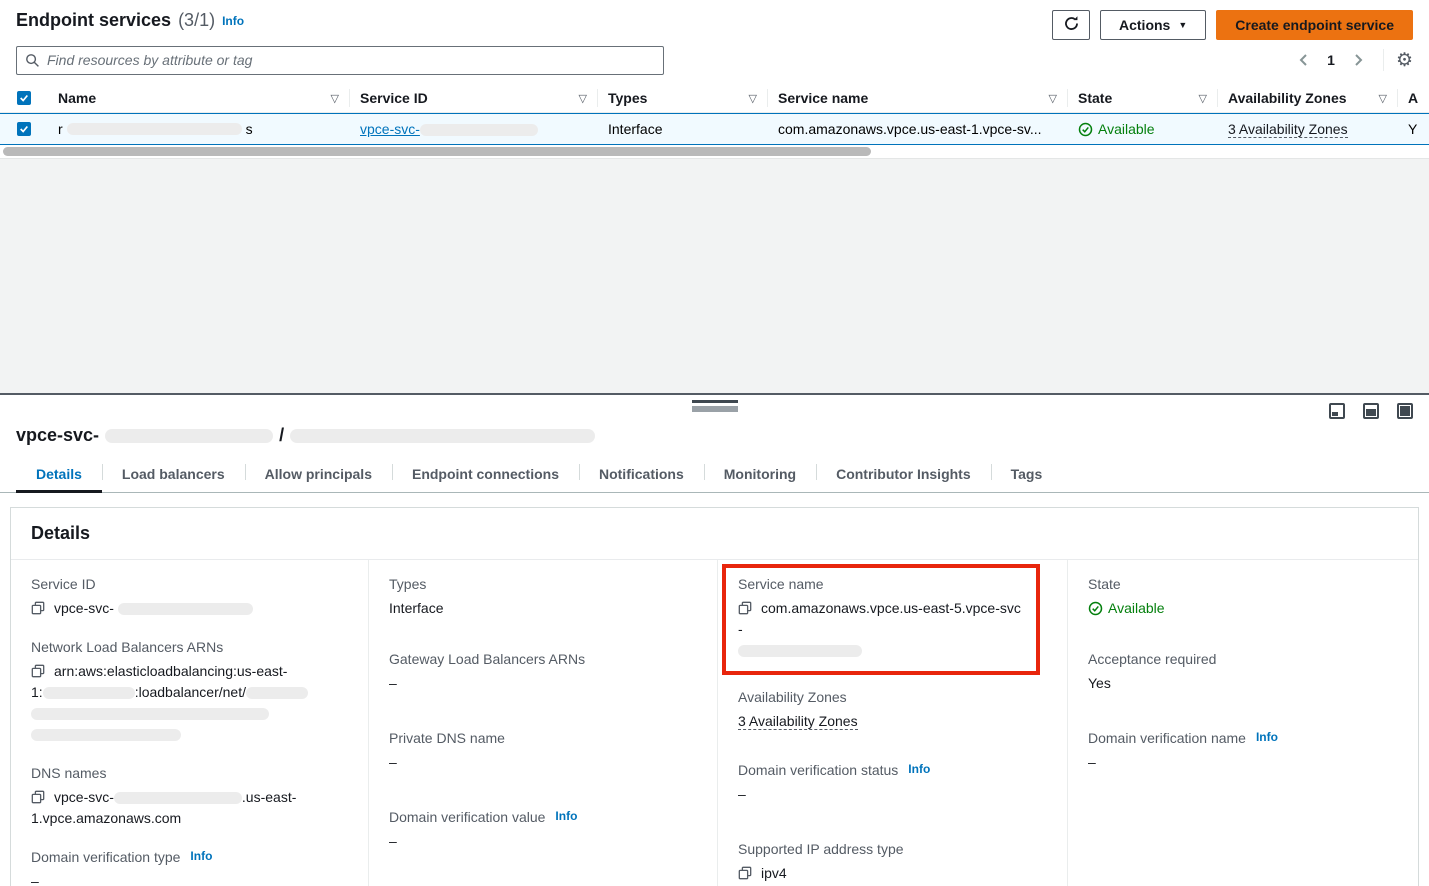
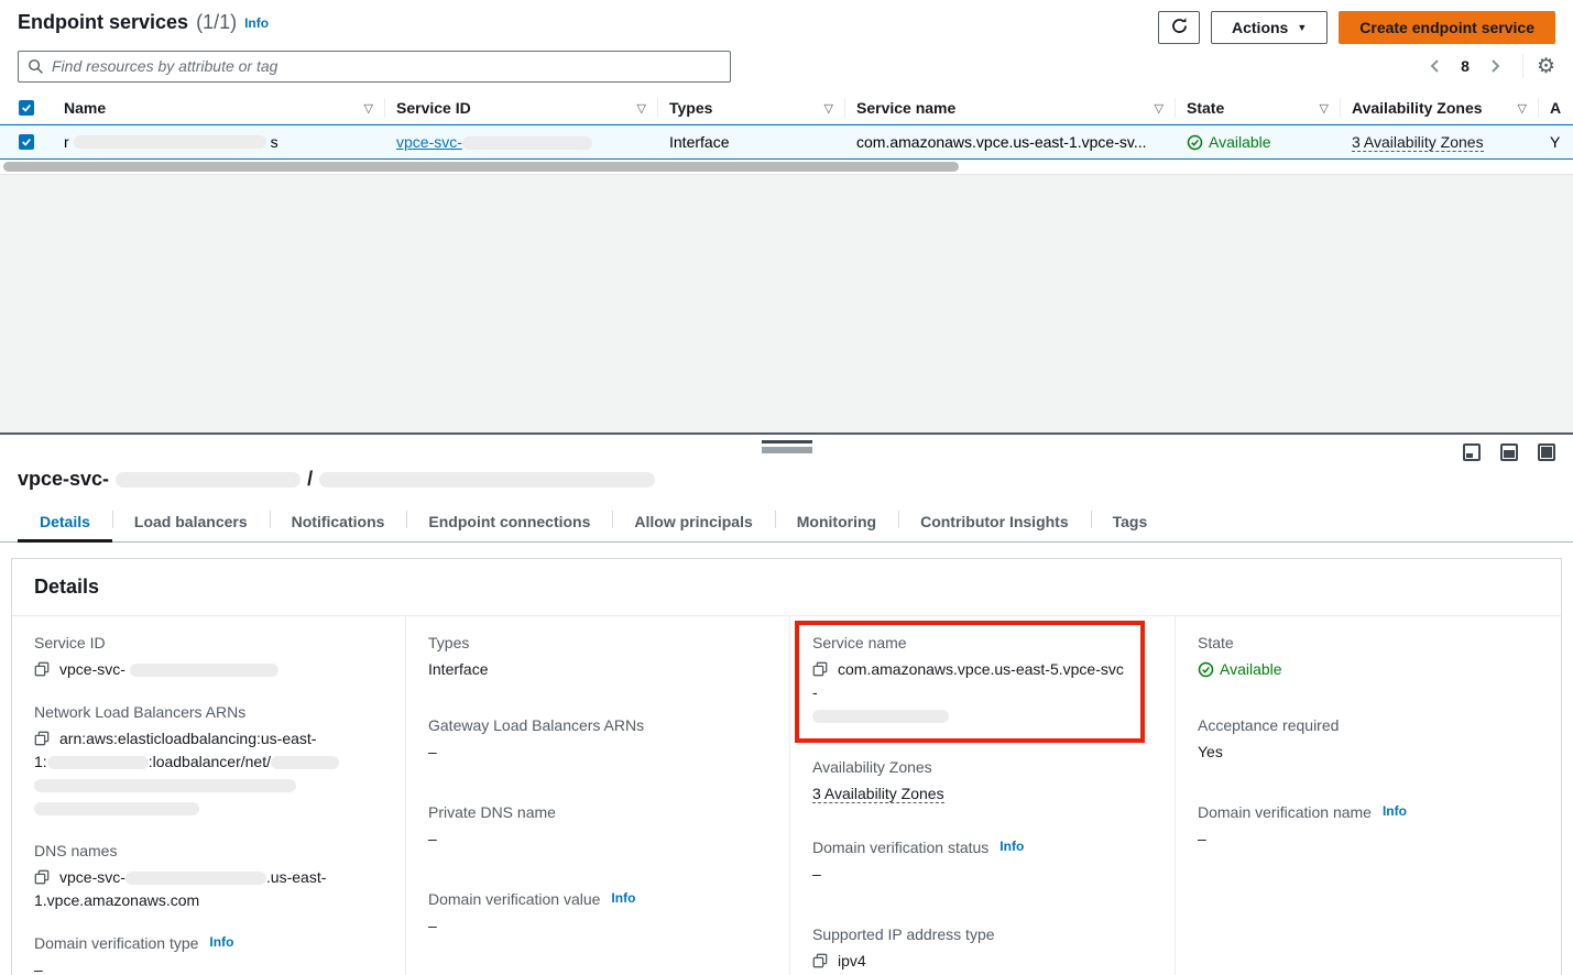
  Endpoint services
- (3/1)
+ (1/1)
  Info
  Actions
  ▼
  Create endpoint service
  Find resources by attribute or tag
- 1
+ 8
  ⚙
  Name
  ▽
  Service ID
  ▽
  Types
  ▽
  Service name
  ▽
  State
  ▽
  Availability Zones
  ▽
  A
  r
  s
  vpce-svc-
  Interface
  com.amazonaws.vpce.us-east-1.vpce-sv...
  Available
  3 Availability Zones
  Y
  vpce-svc-
  /
  Details
  Load balancers
- Allow principals
+ Notifications
  Endpoint connections
- Notifications
+ Allow principals
  Monitoring
  Contributor Insights
  Tags
  Details
  Service ID
  vpce-svc-
  Network Load Balancers ARNs
  arn:aws:elasticloadbalancing:us-east-
  1: :loadbalancer/net/
  DNS names
  vpce-svc- .us-east-
  1.vpce.amazonaws.com
  Domain verification type
  Info
  –
  Types
  Interface
  Gateway Load Balancers ARNs
  –
  Private DNS name
  –
  Domain verification value
  Info
  –
  Service name
  com.amazonaws.vpce.us-east-5.vpce-svc-
  Availability Zones
  3 Availability Zones
  Domain verification status
  Info
  –
  Supported IP address type
  ipv4
  State
  Available
  Acceptance required
  Yes
  Domain verification name
  Info
  –
